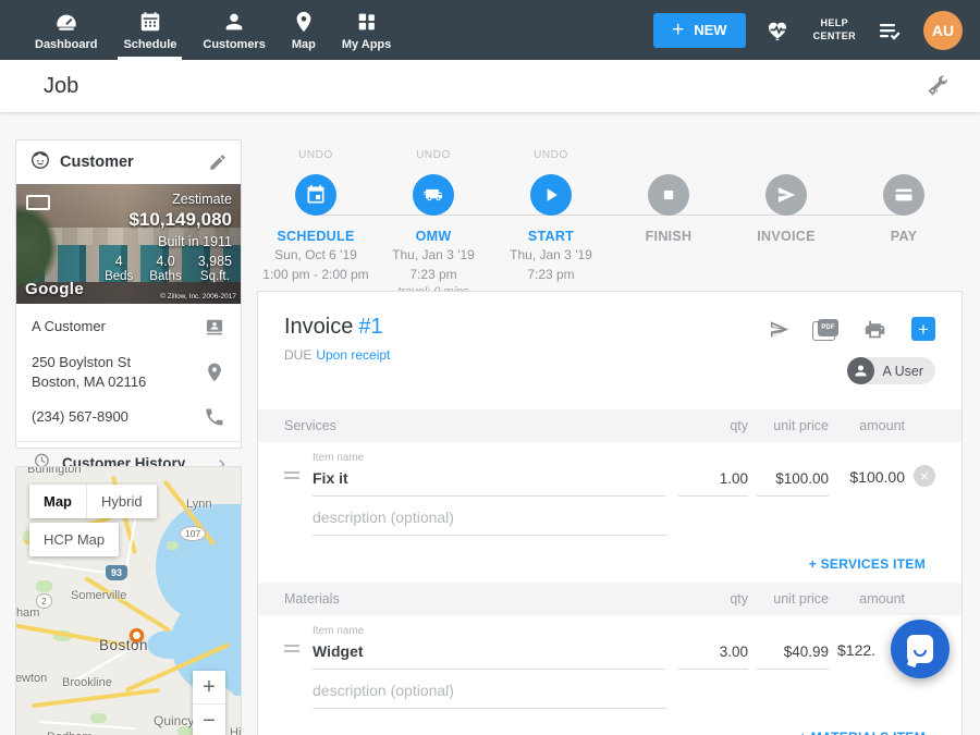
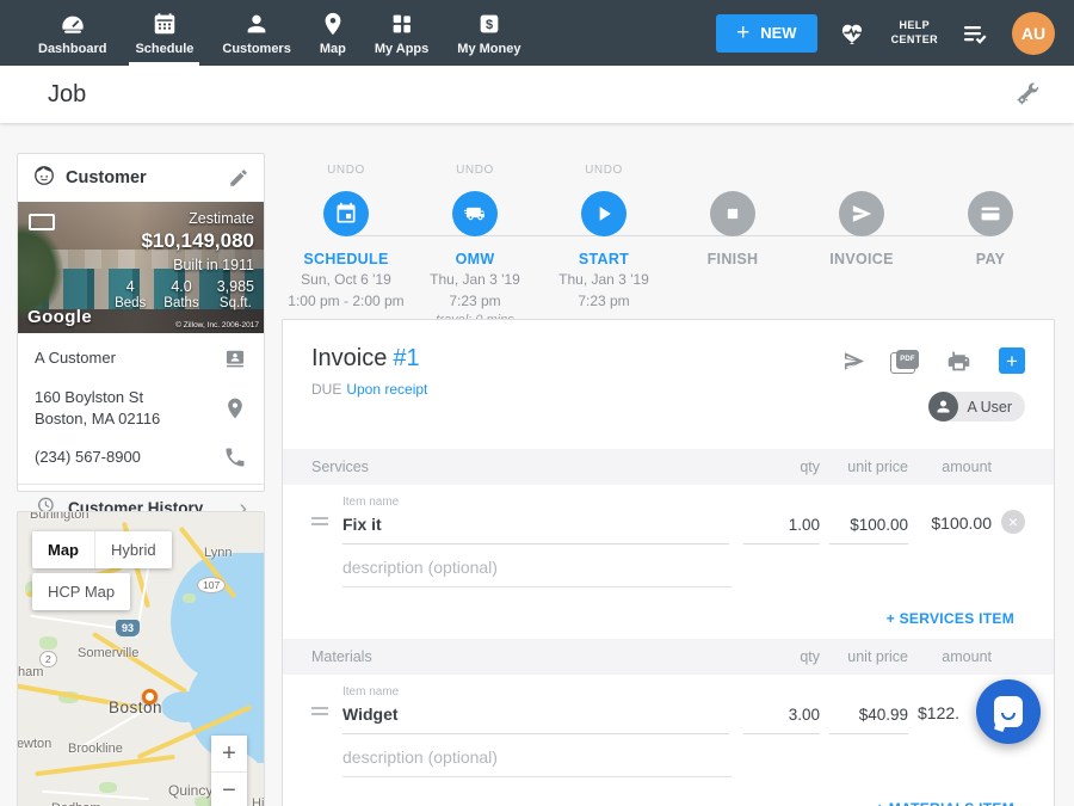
  Dashboard
  Schedule
  Customers
  Map
  My Apps
+ $
+ My Money
  +
  NEW
  HELP
  CENTER
  AU
  Job
  Customer
  Zestimate
  $10,149,080
  Built in 1911
  4
  Beds
  4.0
  Baths
  3,985
  Sq.ft.
  Google
  A Customer
- 250 Boylston St
+ 160 Boylston St
  Boston, MA 02116
  (234) 567-8900
  Customer History
  ›
  Burlington
  Lynn
  Somerville
  ham
  Boston
  ewton
  Brookline
  Quincy
  Hi
  2
  107
  93
  Map
  Hybrid
  HCP Map
  +
  −
  UNDO
  SCHEDULE
  Sun, Oct 6 '19
  1:00 pm - 2:00 pm
  UNDO
  OMW
  Thu, Jan 3 '19
  7:23 pm
  UNDO
  START
  Thu, Jan 3 '19
  7:23 pm
  FINISH
  INVOICE
  PAY
  Invoice #1
  DUE Upon receipt
  +
  A User
  Services
  qty
  unit price
  amount
  Item name
  Fix it
  1.00
  $100.00
  $100.00
  ×
  description (optional)
  + SERVICES ITEM
  Materials
  qty
  unit price
  amount
  Item name
  Widget
  3.00
  $40.99
  $122.
  description (optional)
